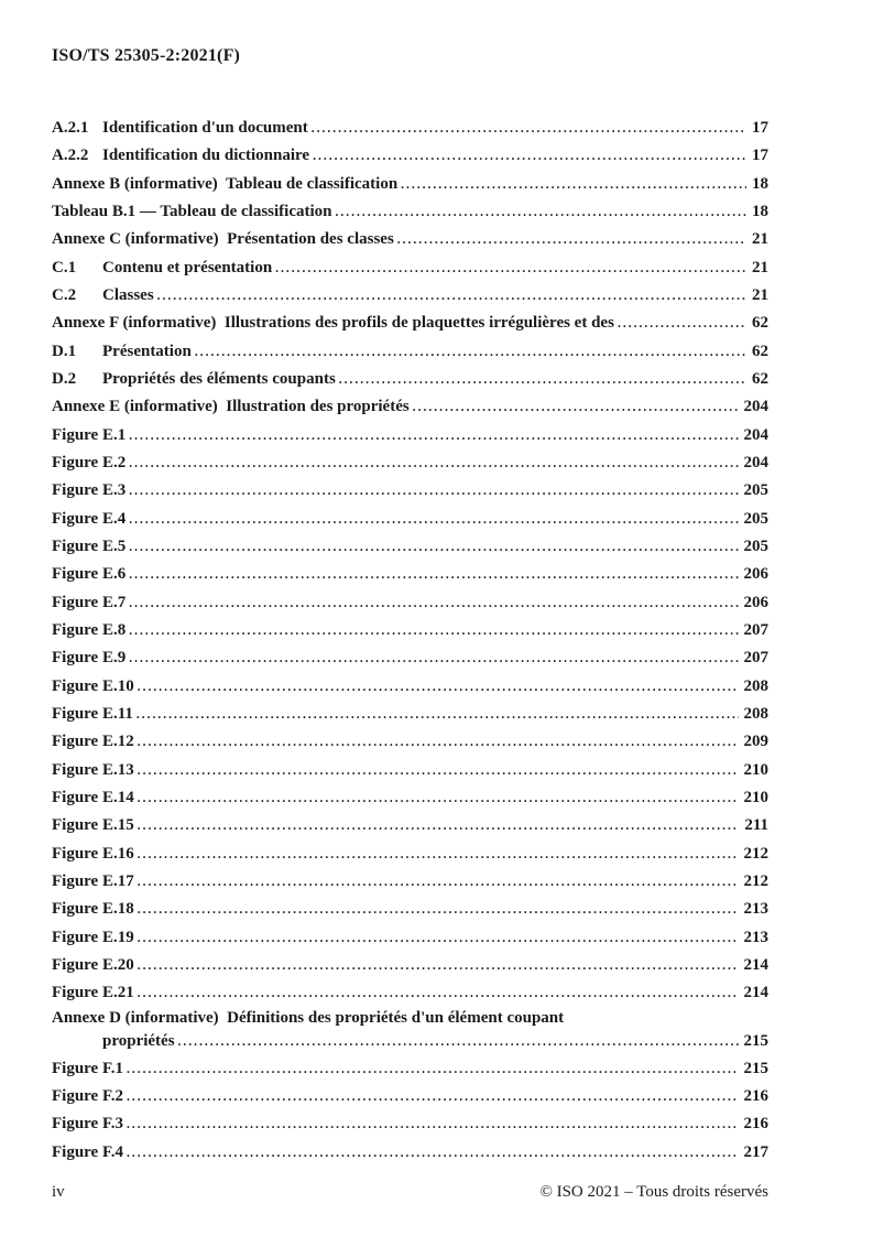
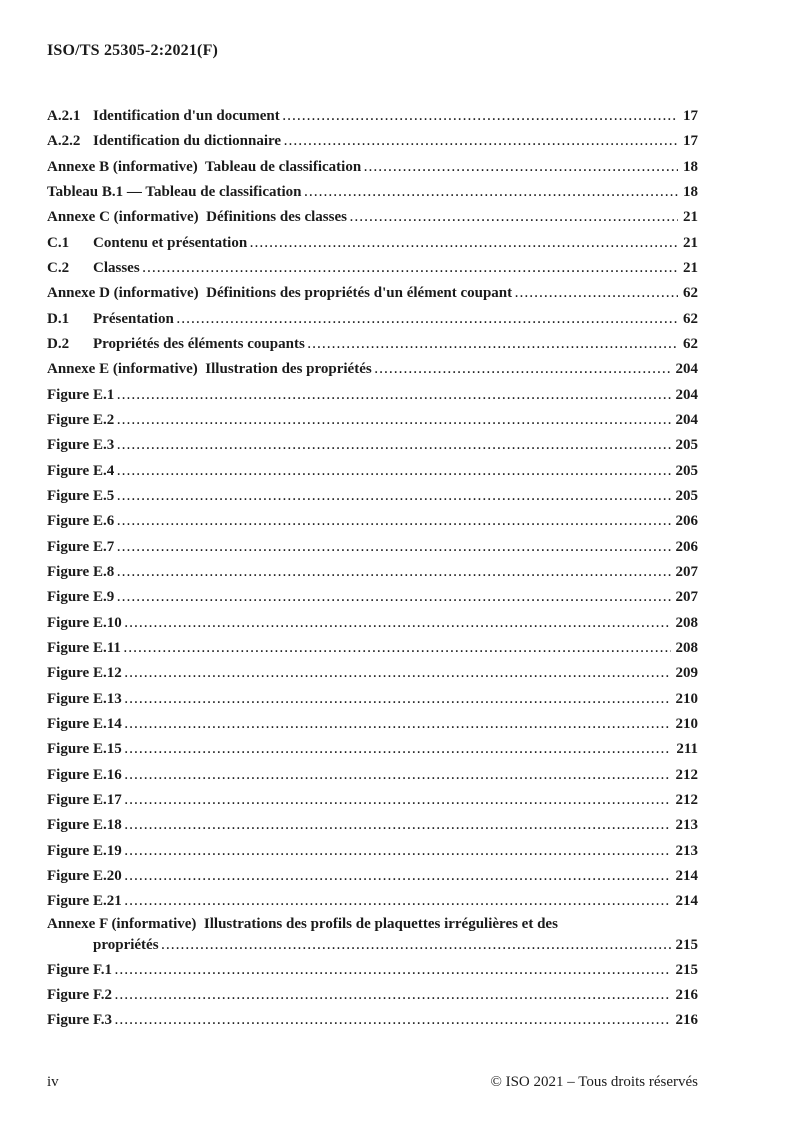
  ISO/TS 25305-2:2021(F)
  A.2.1
  Identification d'un document
  17
  A.2.2
  Identification du dictionnaire
  17
  Annexe B (informative) Tableau de classification
  18
  Tableau B.1 — Tableau de classification
  18
- Annexe C (informative) Présentation des classes
+ Annexe C (informative) Définitions des classes
  21
  C.1
  Contenu et présentation
  21
  C.2
  Classes
  21
- Annexe F (informative) Illustrations des profils de plaquettes irrégulières et des
+ Annexe D (informative) Définitions des propriétés d'un élément coupant
  62
  D.1
  Présentation
  62
  D.2
  Propriétés des éléments coupants
  62
  Annexe E (informative) Illustration des propriétés
  204
  Figure E.1
  204
  Figure E.2
  204
  Figure E.3
  205
  Figure E.4
  205
  Figure E.5
  205
  Figure E.6
  206
  Figure E.7
  206
  Figure E.8
  207
  Figure E.9
  207
  Figure E.10
  208
  Figure E.11
  208
  Figure E.12
  209
  Figure E.13
  210
  Figure E.14
  210
  Figure E.15
  211
  Figure E.16
  212
  Figure E.17
  212
  Figure E.18
  213
  Figure E.19
  213
  Figure E.20
  214
  Figure E.21
  214
- Annexe D (informative) Définitions des propriétés d'un élément coupant
+ Annexe F (informative) Illustrations des profils de plaquettes irrégulières et des
  propriétés
  215
  Figure F.1
  215
  Figure F.2
  216
  Figure F.3
  216
- Figure F.4
- 217
  iv
  © ISO 2021 – Tous droits réservés
